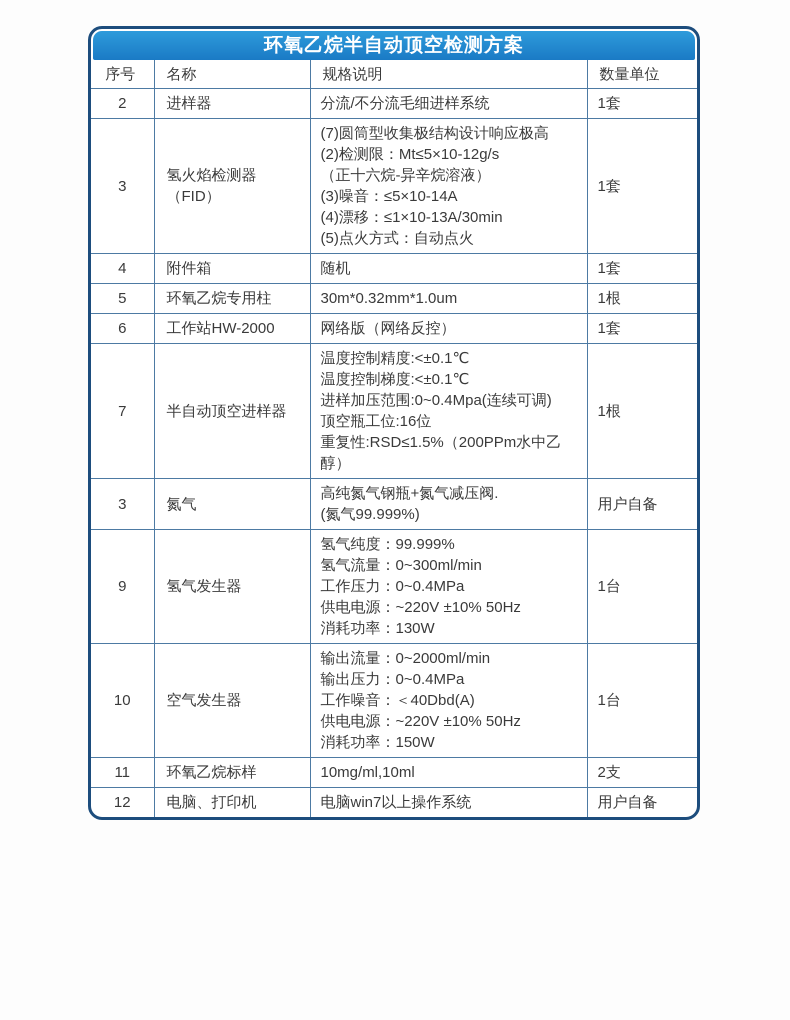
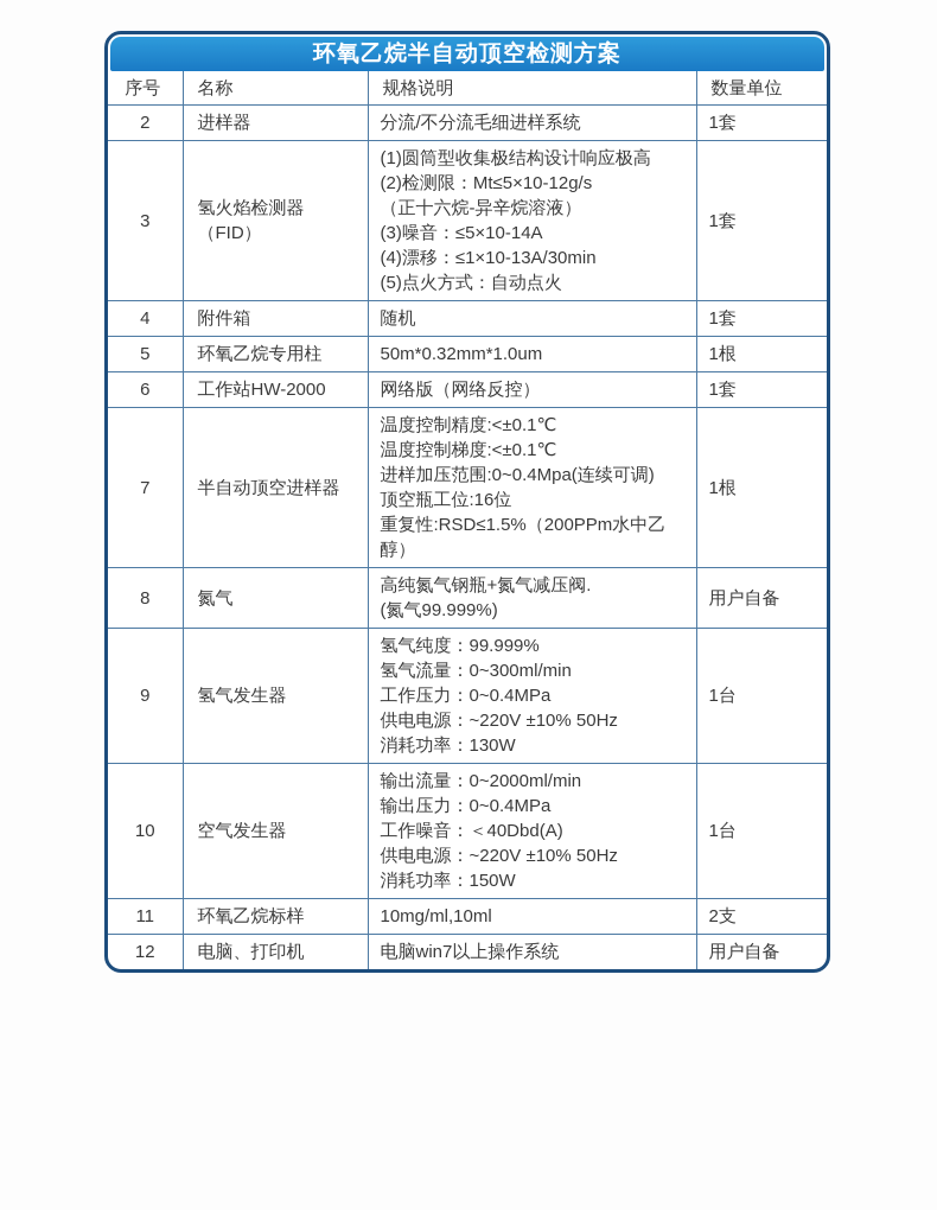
  环氧乙烷半自动顶空检测方案
  序号	名称	规格说明	数量单位
  2	进样器	分流/不分流毛细进样系统	1套
- 3	氢火焰检测器（FID）	(7)圆筒型收集极结构设计响应极高 (2)检测限：Mt≤5×10-12g/s （正十六烷-异辛烷溶液） (3)噪音：≤5×10-14A (4)漂移：≤1×10-13A/30min (5)点火方式：自动点火	1套
+ 3	氢火焰检测器（FID）	(1)圆筒型收集极结构设计响应极高 (2)检测限：Mt≤5×10-12g/s （正十六烷-异辛烷溶液） (3)噪音：≤5×10-14A (4)漂移：≤1×10-13A/30min (5)点火方式：自动点火	1套
  4	附件箱	随机	1套
- 5	环氧乙烷专用柱	30m*0.32mm*1.0um	1根
+ 5	环氧乙烷专用柱	50m*0.32mm*1.0um	1根
  6	工作站HW-2000	网络版（网络反控）	1套
  7	半自动顶空进样器	温度控制精度:<±0.1℃ 温度控制梯度:<±0.1℃ 进样加压范围:0~0.4Mpa(连续可调) 顶空瓶工位:16位 重复性:RSD≤1.5%（200PPm水中乙醇）	1根
- 3	氮气	高纯氮气钢瓶+氮气减压阀. (氮气99.999%)	用户自备
+ 8	氮气	高纯氮气钢瓶+氮气减压阀. (氮气99.999%)	用户自备
  9	氢气发生器	氢气纯度：99.999% 氢气流量：0~300ml/min 工作压力：0~0.4MPa 供电电源：~220V ±10% 50Hz 消耗功率：130W	1台
  10	空气发生器	输出流量：0~2000ml/min 输出压力：0~0.4MPa 工作噪音：＜40Dbd(A) 供电电源：~220V ±10% 50Hz 消耗功率：150W	1台
  11	环氧乙烷标样	10mg/ml,10ml	2支
  12	电脑、打印机	电脑win7以上操作系统	用户自备
